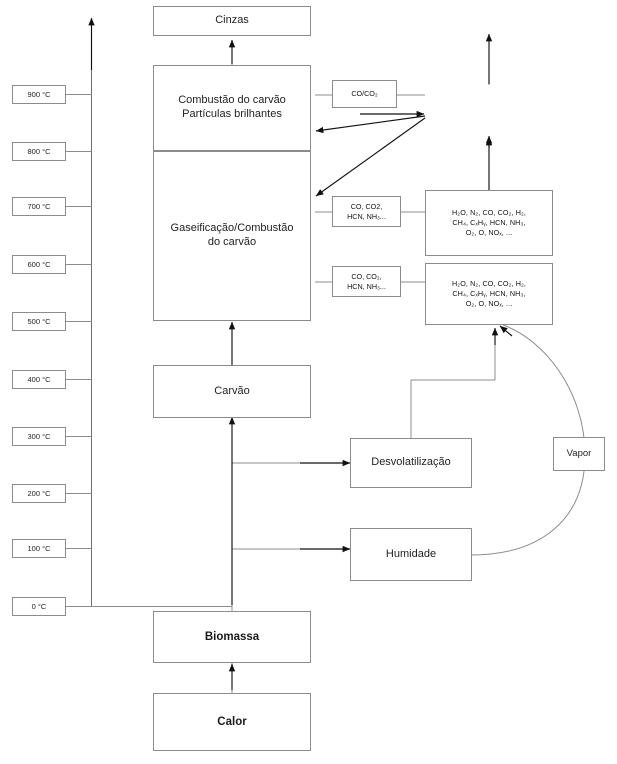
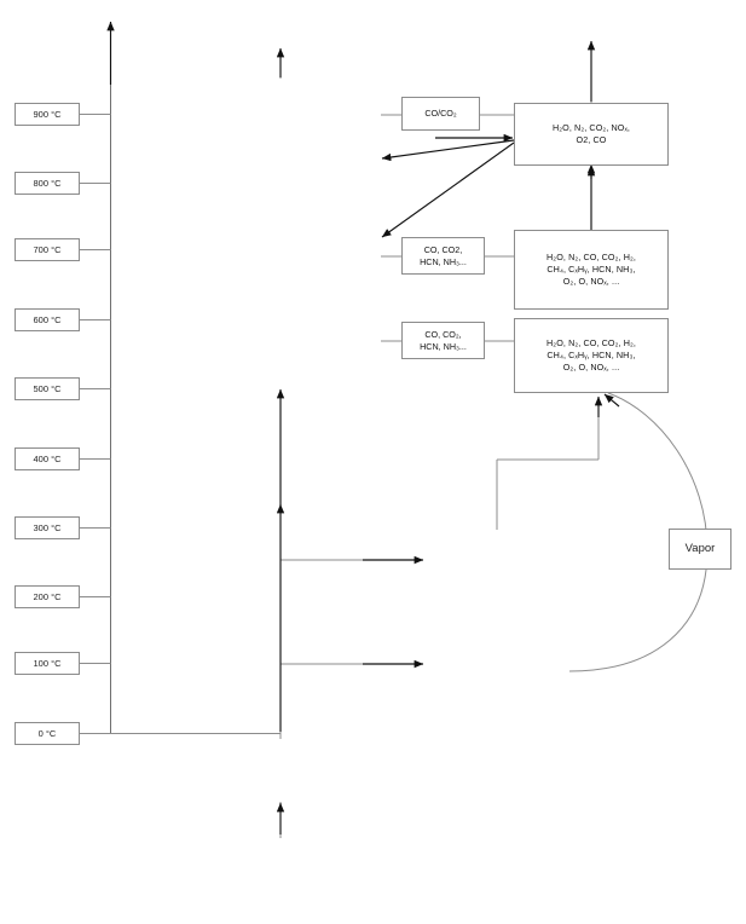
  900 °C
  800 °C
  700 °C
  600 °C
  500 °C
  400 °C
  300 °C
  200 °C
  100 °C
  0 °C
- Cinzas
- Combustão do carvão
- Partículas brilhantes
- Gaseificação/Combustão
- do carvão
- Carvão
- Biomassa
- Calor
- Desvolatilização
- Humidade
  Vapor
  CO/CO₂
  CO, CO2,
  HCN, NH₃...
  CO, CO₂,
  HCN, NH₃...
+ H₂O, N₂, CO₂, NOₓ,
+ O2, CO
  H₂O, N₂, CO, CO₂, H₂,
  CH₄, CₓHᵧ, HCN, NH₃,
  O₂, O, NOₓ, ...
  H₂O, N₂, CO, CO₂, H₂,
  CH₄, CₓHᵧ, HCN, NH₃,
  O₂, O, NOₓ, ...
